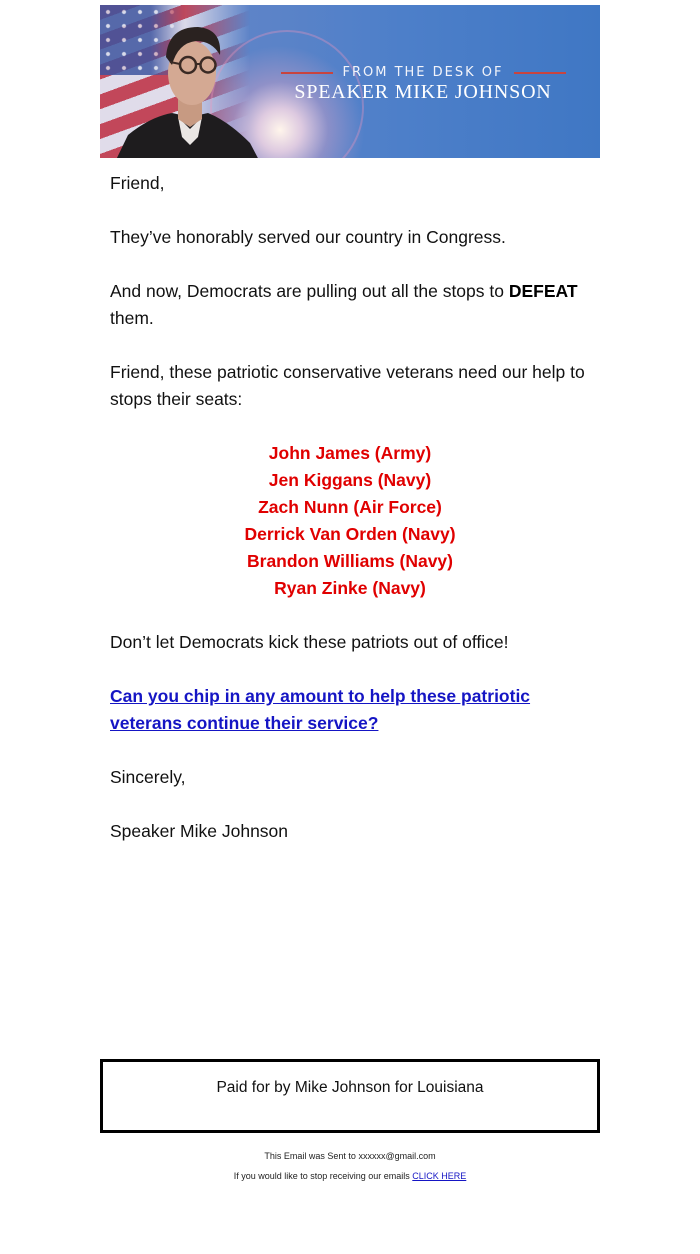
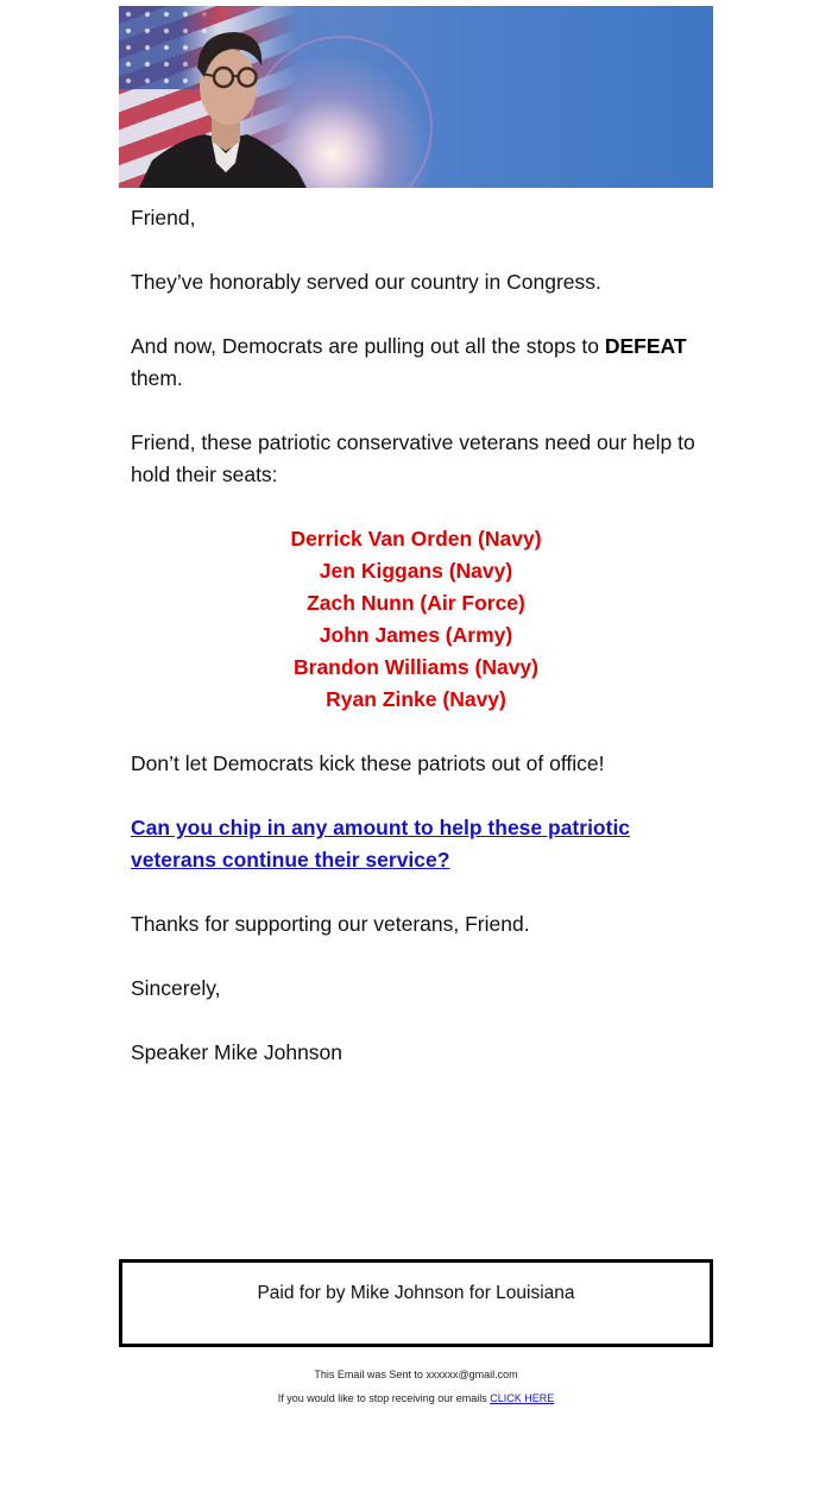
- FROM THE DESK OF
- SPEAKER MIKE JOHNSON
  Friend,
  They’ve honorably served our country in Congress.
  And now, Democrats are pulling out all the stops to DEFEAT them.
- Friend, these patriotic conservative veterans need our help to stops their seats:
+ Friend, these patriotic conservative veterans need our help to hold their seats:
- John James (Army)
+ Derrick Van Orden (Navy)
  Jen Kiggans (Navy)
  Zach Nunn (Air Force)
- Derrick Van Orden (Navy)
+ John James (Army)
  Brandon Williams (Navy)
  Ryan Zinke (Navy)
  Don’t let Democrats kick these patriots out of office!
  Can you chip in any amount to help these patriotic veterans continue their service?
+ Thanks for supporting our veterans, Friend.
  Sincerely,
  Speaker Mike Johnson
  Paid for by Mike Johnson for Louisiana
  This Email was Sent to xxxxxx@gmail.com
  If you would like to stop receiving our emails CLICK HERE
